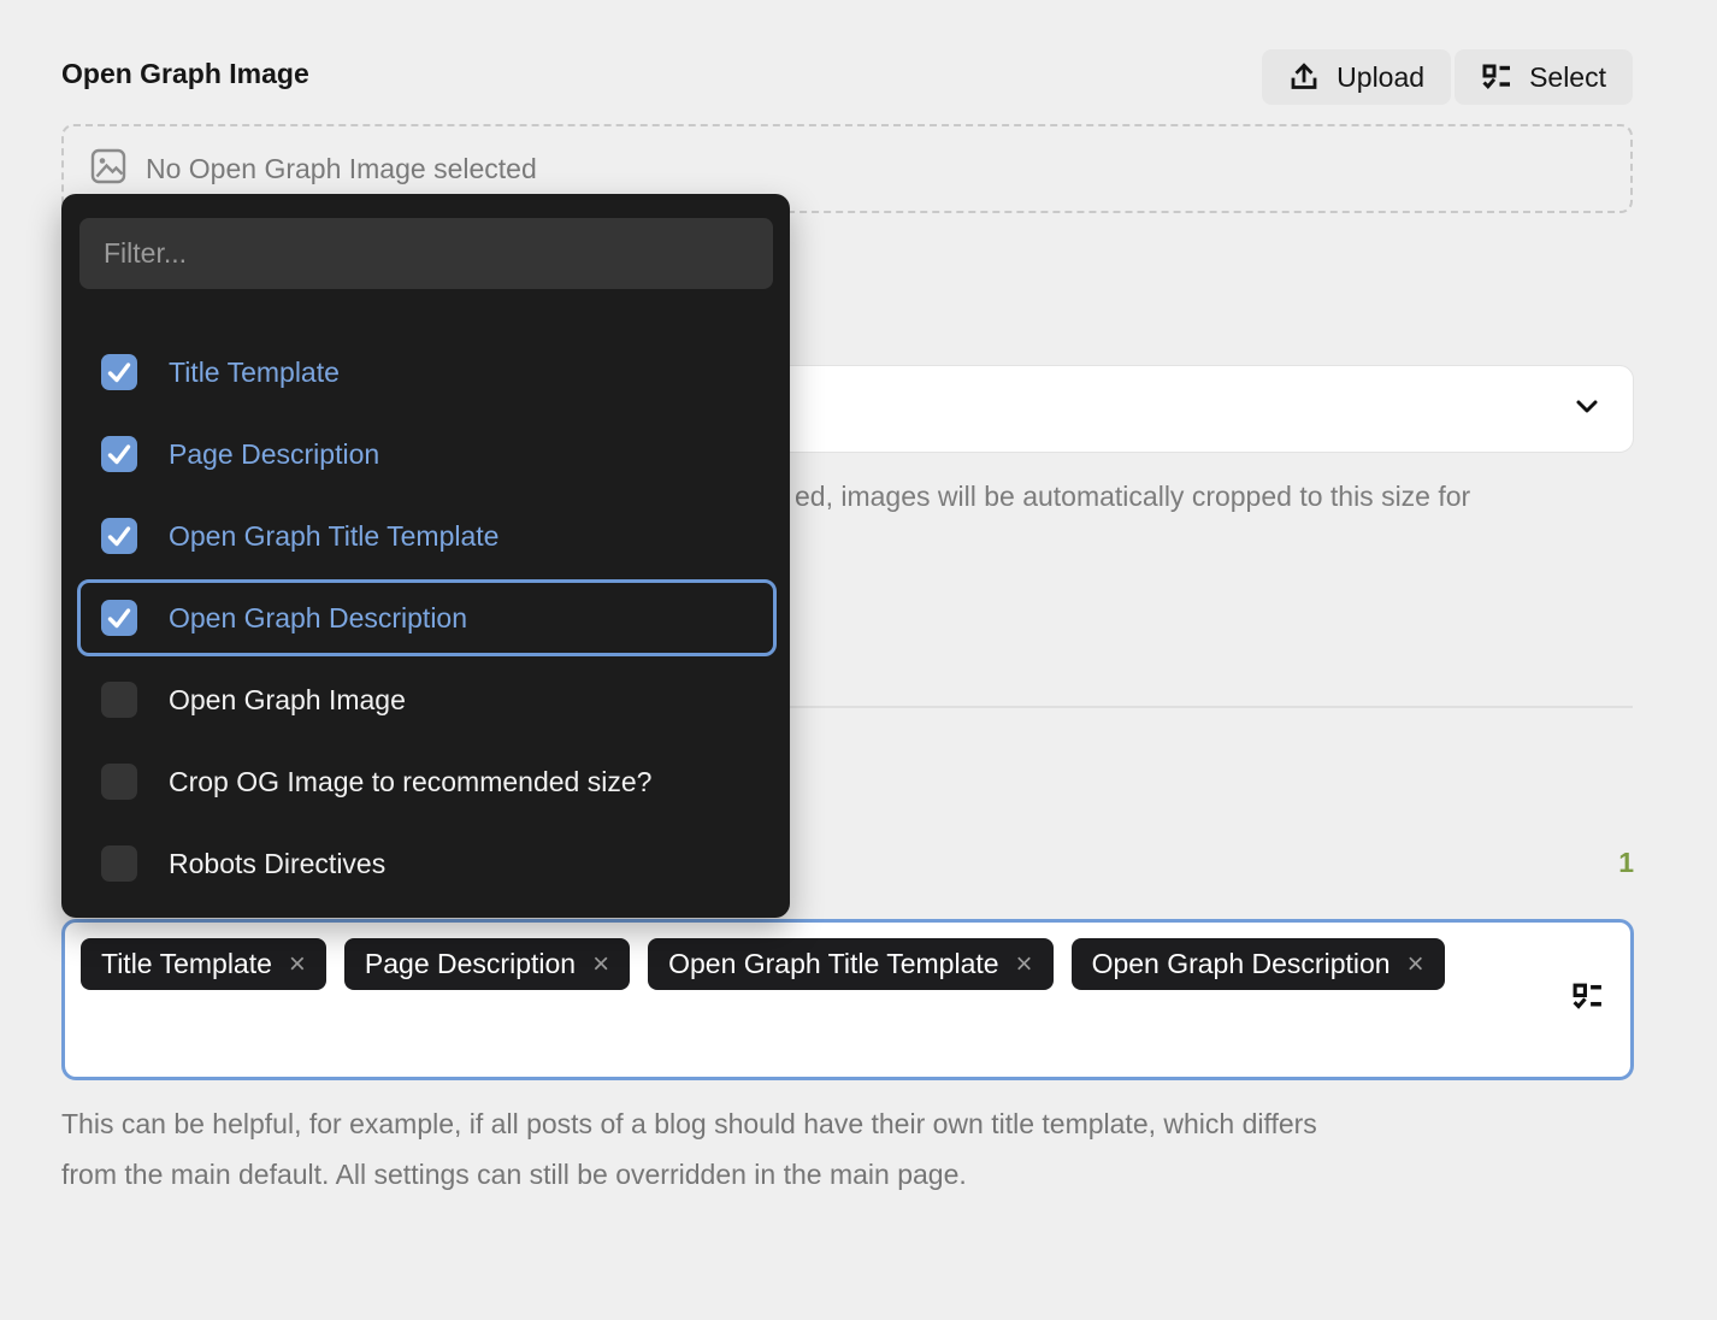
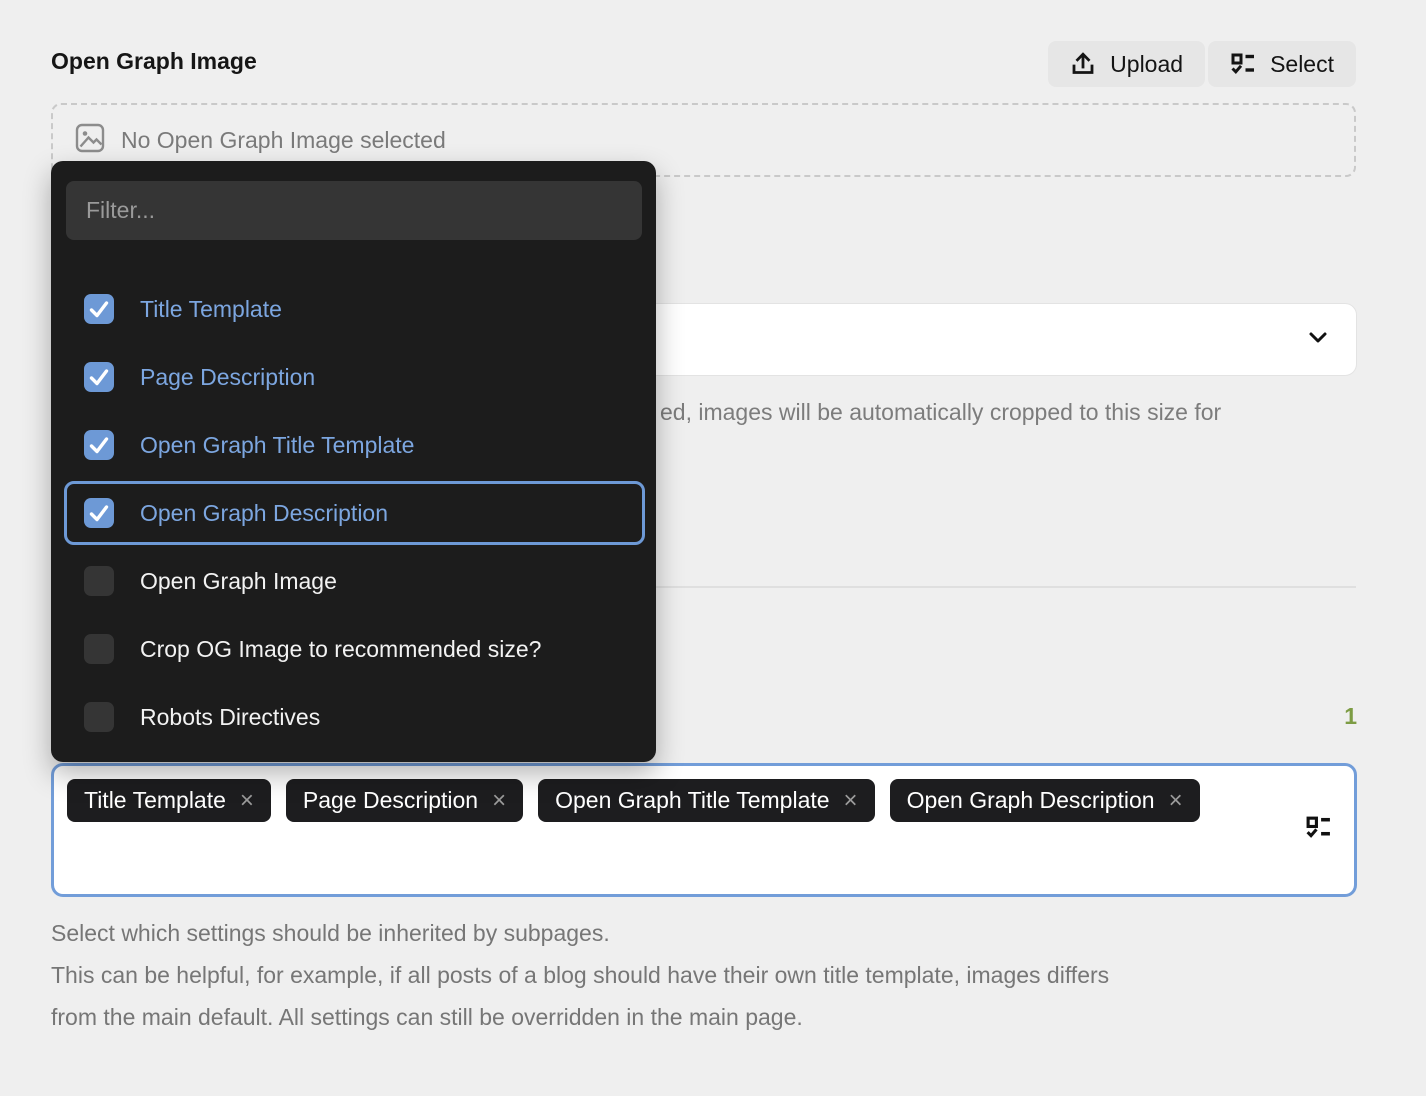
  Open Graph Image
  Upload
  Select
  No Open Graph Image selected
  ed, images will be automatically cropped to this size for
  1
  Title Template
  ×
  Page Description
  ×
  Open Graph Title Template
  ×
  Open Graph Description
  ×
+ Select which settings should be inherited by subpages.
- This can be helpful, for example, if all posts of a blog should have their own title template, which differs
+ This can be helpful, for example, if all posts of a blog should have their own title template, images differs
  from the main default. All settings can still be overridden in the main page.
  Filter...
  Title Template
  Page Description
  Open Graph Title Template
  Open Graph Description
  Open Graph Image
  Crop OG Image to recommended size?
  Robots Directives
